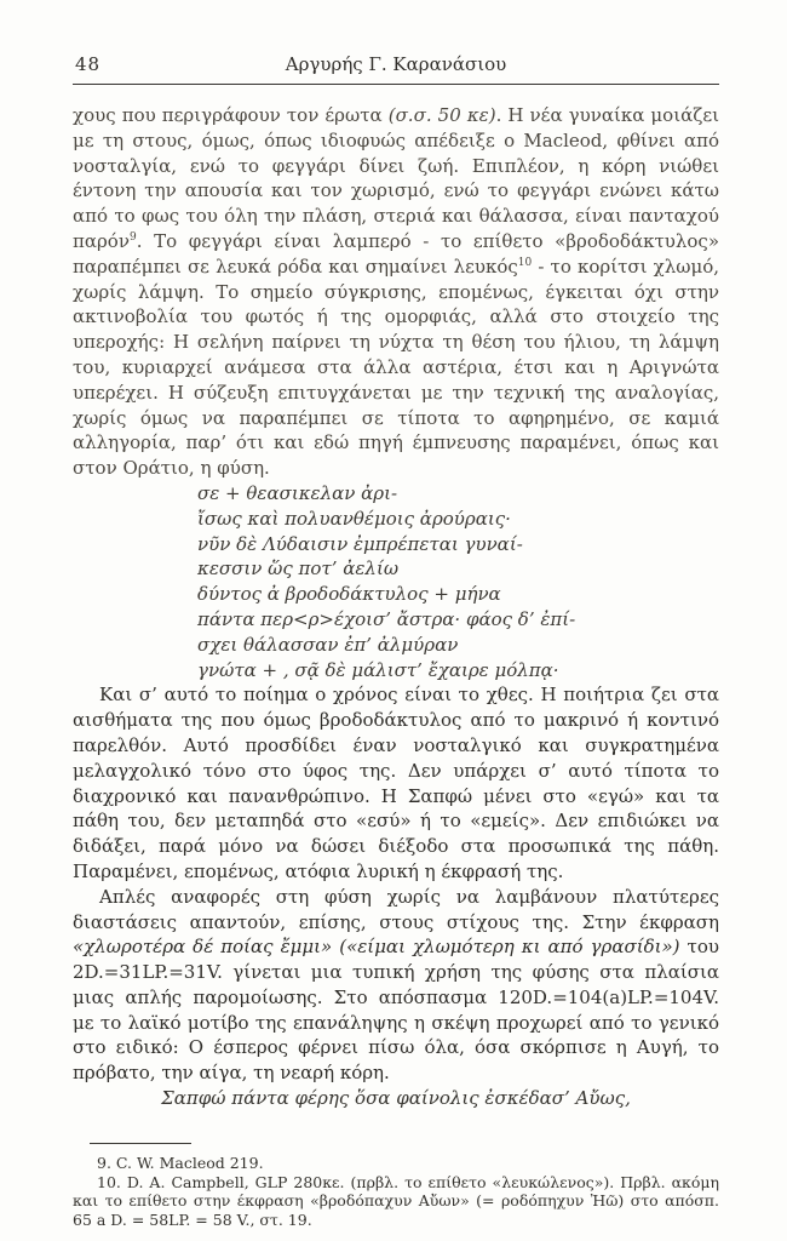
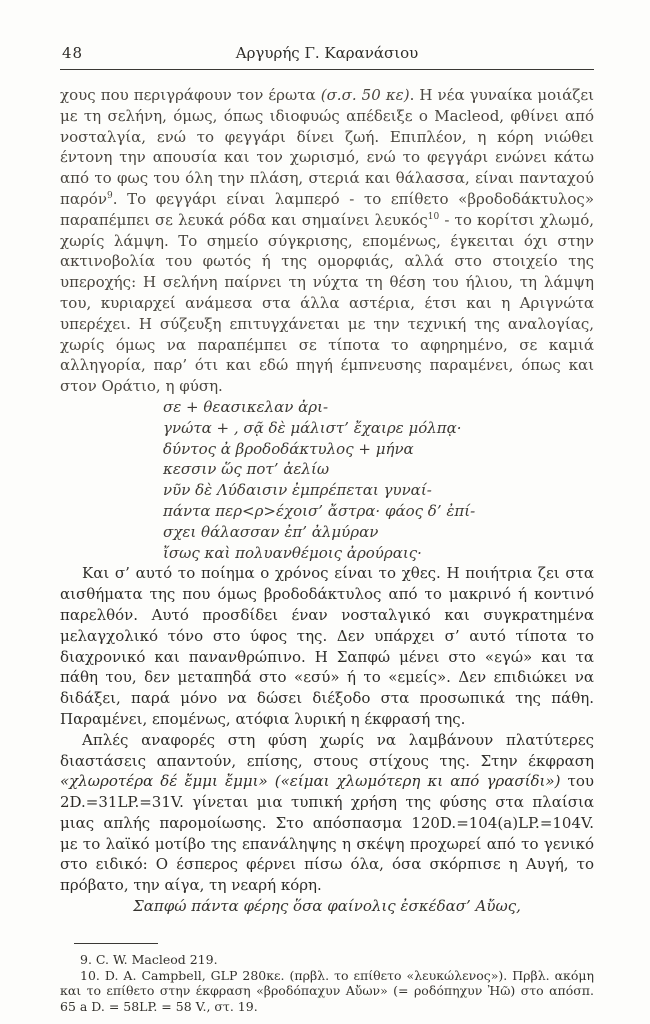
  48
  Αργυρής Γ. Καρανάσιου
- χους που περιγράφουν τον έρωτα (σ.σ. 50 κε). Η νέα γυναίκα μοιάζει με τη στους, όμως, όπως ιδιοφυώς απέδειξε ο Macleod, φθίνει από νοσταλγία, ενώ το φεγγάρι δίνει ζωή. Επιπλέον, η κόρη νιώθει έντονη την απουσία και τον χωρισμό, ενώ το φεγγάρι ενώνει κάτω από το φως του όλη την πλάση, στεριά και θάλασσα, είναι πανταχού παρόν9. Το φεγγάρι είναι λαμπερό - το επίθετο «βροδοδάκτυλος» παραπέμπει σε λευκά ρόδα και σημαίνει λευκός10 - το κορίτσι χλωμό, χωρίς λάμψη. Το σημείο σύγκρισης, επομένως, έγκειται όχι στην ακτινοβολία του φωτός ή της ομορφιάς, αλλά στο στοιχείο της υπεροχής: Η σελήνη παίρνει τη νύχτα τη θέση του ήλιου, τη λάμψη του, κυριαρχεί ανάμεσα στα άλλα αστέρια, έτσι και η Αριγνώτα υπερέχει. Η σύζευξη επιτυγχάνεται με την τεχνική της αναλογίας, χωρίς όμως να παραπέμπει σε τίποτα το αφηρημένο, σε καμιά αλληγορία, παρ’ ότι και εδώ πηγή έμπνευσης παραμένει, όπως και στον Οράτιο, η φύση.
+ χους που περιγράφουν τον έρωτα (σ.σ. 50 κε). Η νέα γυναίκα μοιάζει με τη σελήνη, όμως, όπως ιδιοφυώς απέδειξε ο Macleod, φθίνει από νοσταλγία, ενώ το φεγγάρι δίνει ζωή. Επιπλέον, η κόρη νιώθει έντονη την απουσία και τον χωρισμό, ενώ το φεγγάρι ενώνει κάτω από το φως του όλη την πλάση, στεριά και θάλασσα, είναι πανταχού παρόν9. Το φεγγάρι είναι λαμπερό - το επίθετο «βροδοδάκτυλος» παραπέμπει σε λευκά ρόδα και σημαίνει λευκός10 - το κορίτσι χλωμό, χωρίς λάμψη. Το σημείο σύγκρισης, επομένως, έγκειται όχι στην ακτινοβολία του φωτός ή της ομορφιάς, αλλά στο στοιχείο της υπεροχής: Η σελήνη παίρνει τη νύχτα τη θέση του ήλιου, τη λάμψη του, κυριαρχεί ανάμεσα στα άλλα αστέρια, έτσι και η Αριγνώτα υπερέχει. Η σύζευξη επιτυγχάνεται με την τεχνική της αναλογίας, χωρίς όμως να παραπέμπει σε τίποτα το αφηρημένο, σε καμιά αλληγορία, παρ’ ότι και εδώ πηγή έμπνευσης παραμένει, όπως και στον Οράτιο, η φύση.
  σε + θεασικελαν ἀρι-
- ἴσως καὶ πολυανθέμοις ἀρούραις·
+ γνώτα + , σᾷ δὲ μάλιστ’ ἔχαιρε μόλπᾳ·
- νῦν δὲ Λύδαισιν ἐμπρέπεται γυναί-
+ δύντος ἀ βροδοδάκτυλος + μήνα
  κεσσιν ὥς ποτ’ ἀελίω
- δύντος ἀ βροδοδάκτυλος + μήνα
+ νῦν δὲ Λύδαισιν ἐμπρέπεται γυναί-
  πάντα περ<ρ>έχοισ’ ἄστρα· φάος δ’ ἐπί-
  σχει θάλασσαν ἐπ’ ἀλμύραν
- γνώτα + , σᾷ δὲ μάλιστ’ ἔχαιρε μόλπᾳ·
+ ἴσως καὶ πολυανθέμοις ἀρούραις·
  Και σ’ αυτό το ποίημα ο χρόνος είναι το χθες. Η ποιήτρια ζει στα αισθήματα της που όμως βροδοδάκτυλος από το μακρινό ή κοντινό παρελθόν. Αυτό προσδίδει έναν νοσταλγικό και συγκρατημένα μελαγχολικό τόνο στο ύφος της. Δεν υπάρχει σ’ αυτό τίποτα το διαχρονικό και πανανθρώπινο. Η Σαπφώ μένει στο «εγώ» και τα πάθη του, δεν μεταπηδά στο «εσύ» ή το «εμείς». Δεν επιδιώκει να διδάξει, παρά μόνο να δώσει διέξοδο στα προσωπικά της πάθη. Παραμένει, επομένως, ατόφια λυρική η έκφρασή της.
- Απλές αναφορές στη φύση χωρίς να λαμβάνουν πλατύτερες διαστάσεις απαντούν, επίσης, στους στίχους της. Στην έκφραση «χλωροτέρα δέ ποίας ἔμμι» («είμαι χλωμότερη κι από γρασίδι») του 2D.=31LP.=31V. γίνεται μια τυπική χρήση της φύσης στα πλαίσια μιας απλής παρομοίωσης. Στο απόσπασμα 120D.=104(a)LP.=104V. με το λαϊκό μοτίβο της επανάληψης η σκέψη προχωρεί από το γενικό στο ειδικό: Ο έσπερος φέρνει πίσω όλα, όσα σκόρπισε η Αυγή, το πρόβατο, την αίγα, τη νεαρή κόρη.
+ Απλές αναφορές στη φύση χωρίς να λαμβάνουν πλατύτερες διαστάσεις απαντούν, επίσης, στους στίχους της. Στην έκφραση «χλωροτέρα δέ ἔμμι ἔμμι» («είμαι χλωμότερη κι από γρασίδι») του 2D.=31LP.=31V. γίνεται μια τυπική χρήση της φύσης στα πλαίσια μιας απλής παρομοίωσης. Στο απόσπασμα 120D.=104(a)LP.=104V. με το λαϊκό μοτίβο της επανάληψης η σκέψη προχωρεί από το γενικό στο ειδικό: Ο έσπερος φέρνει πίσω όλα, όσα σκόρπισε η Αυγή, το πρόβατο, την αίγα, τη νεαρή κόρη.
  Σαπφώ πάντα φέρης ὅσα φαίνολις ἐσκέδασ’ Αὔως,
  9. C. W. Macleod 219.
  10. D. A. Campbell, GLP 280κε. (πρβλ. το επίθετο «λευκώλενος»). Πρβλ. ακόμη και το επίθετο στην έκφραση «βροδόπαχυν Αὔων» (= ροδόπηχυν Ἠῶ) στο απόσπ. 65 a D. = 58LP. = 58 V., στ. 19.
